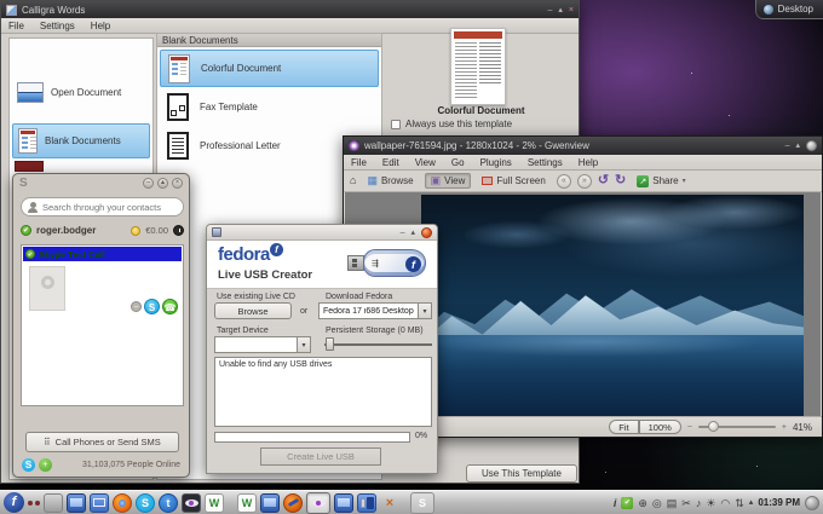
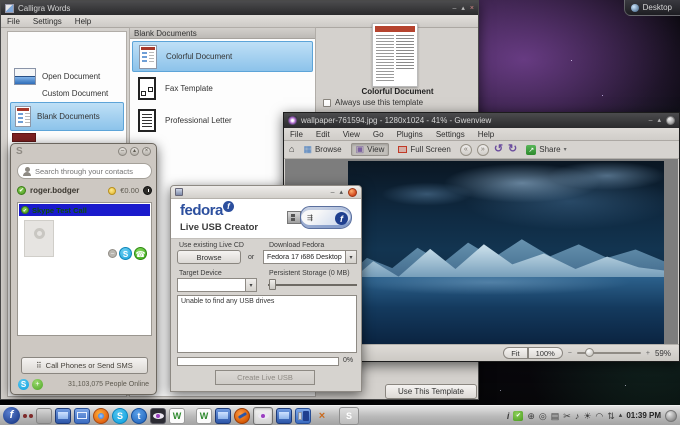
  Desktop
  Calligra Words
  File
  Settings
  Help
  Open Document
+ Custom Document
  Blank Documents
  Blank Documents
  Colorful Document
  Fax Template
  Professional Letter
  Colorful Document
  Always use this template
  Use This Template
- wallpaper-761594.jpg - 1280x1024 - 2% - Gwenview
+ wallpaper-761594.jpg - 1280x1024 - 41% - Gwenview
  File
  Edit
  View
  Go
  Plugins
  Settings
  Help
  ⌂
  ▦
  Browse
  ▣
  View
  Full Screen
  ↺
  ↻
  Share
  Fit
  100%
- 41%
+ 59%
  fedora
  f
  Live USB Creator
  f
  Browse
  Create Live USB
  S
  Search through your contacts
  roger.bodger
  €0.00
  Skype Test Call
  S
  ☎
  ⠿
  Call Phones or Send SMS
  S
  f
  S
  t
  W
  W
  ×
  S
  i
  ⊕
  ◎
  ▤
  ✂
  ♪
  ☀
  ◠
  ⇅
  01:39 PM
